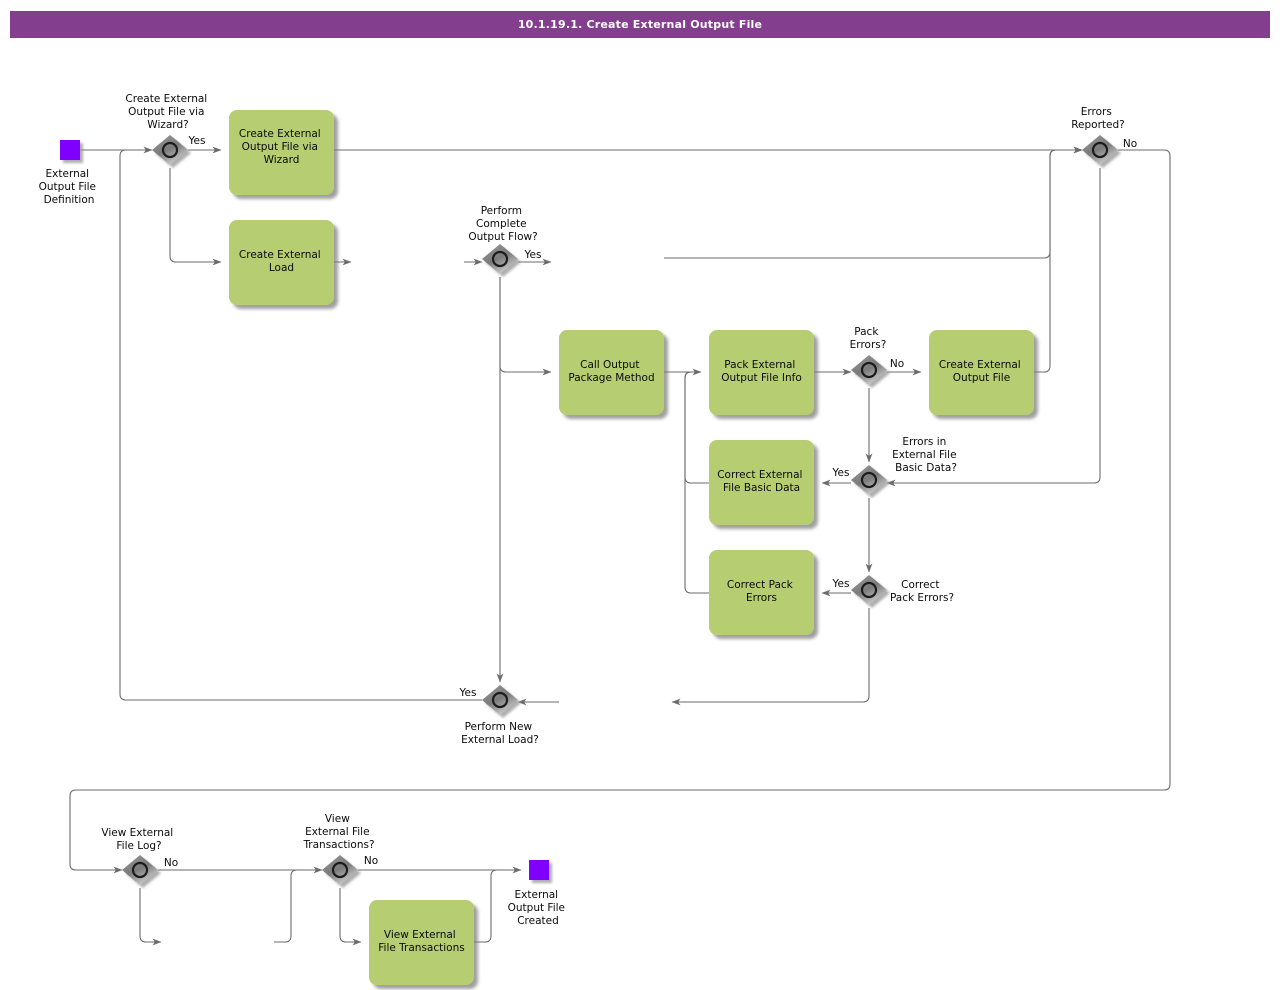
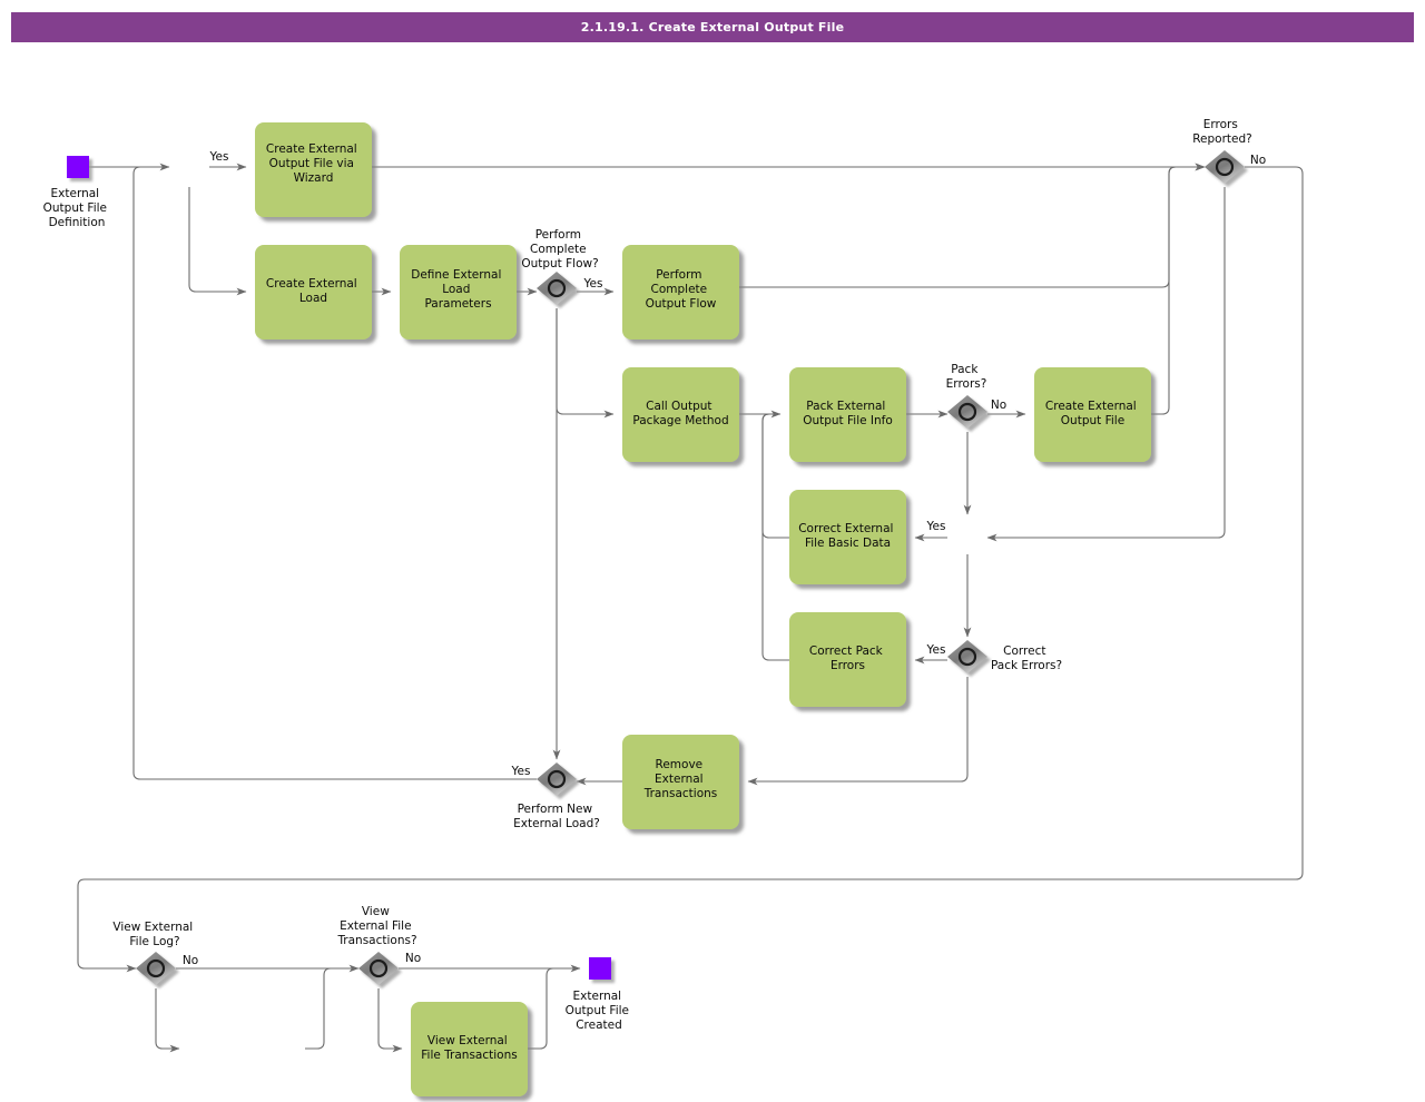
- 10.1.19.1. Create External Output File
+ 2.1.19.1. Create External Output File
  Create External Output File via Wizard
  Create External Load
+ Define External Load Parameters
+ Perform Complete Output Flow
  Call Output Package Method
  Pack External Output File Info
  Create External Output File
  Correct External File Basic Data
  Correct Pack Errors
+ Remove External Transactions
  View External File Transactions
  External Output File Definition
  External Output File Created
- Create External Output File via Wizard?
  Perform Complete Output Flow?
  Pack Errors?
  Errors Reported?
- Errors in External File Basic Data?
  Correct Pack Errors?
  Perform New External Load?
  View External File Log?
  View External File Transactions?
  Yes
  Yes
  No
  No
  Yes
  Yes
  Yes
  No
  No
